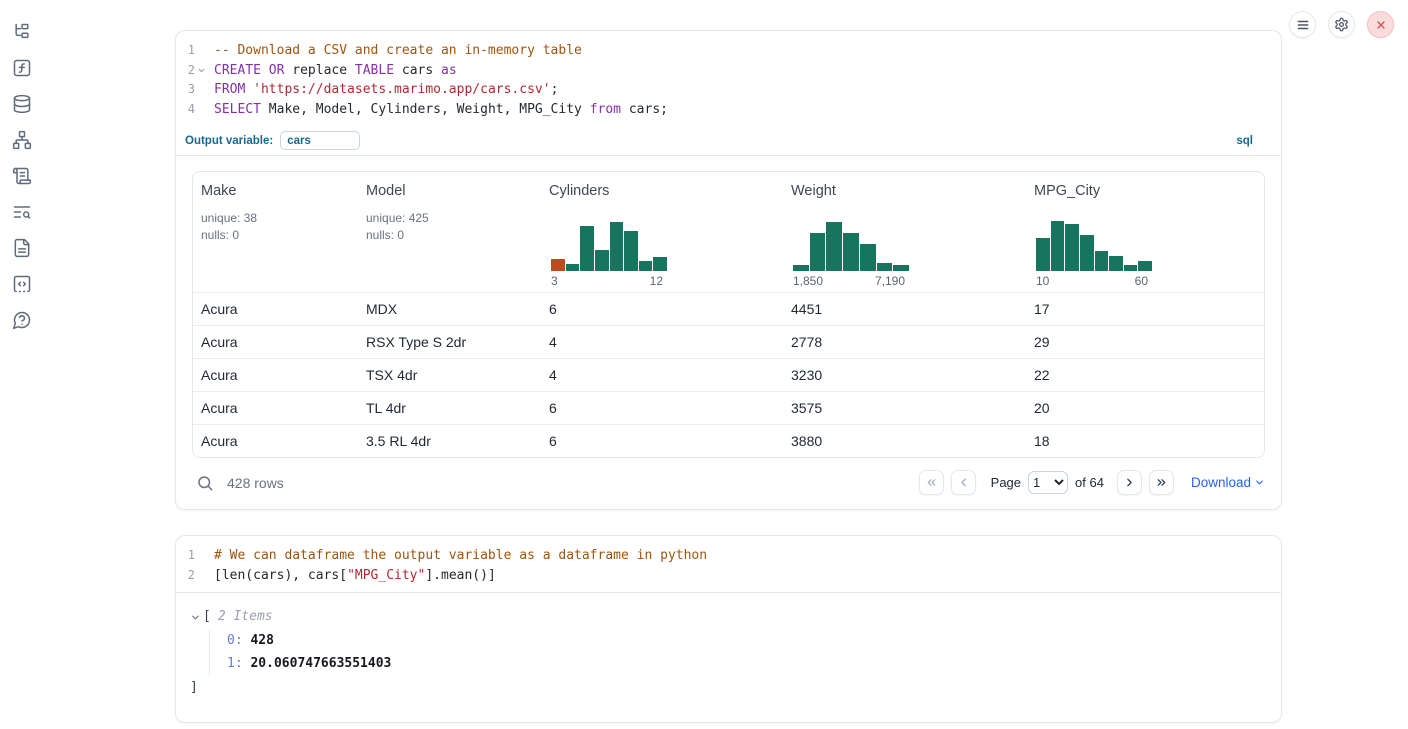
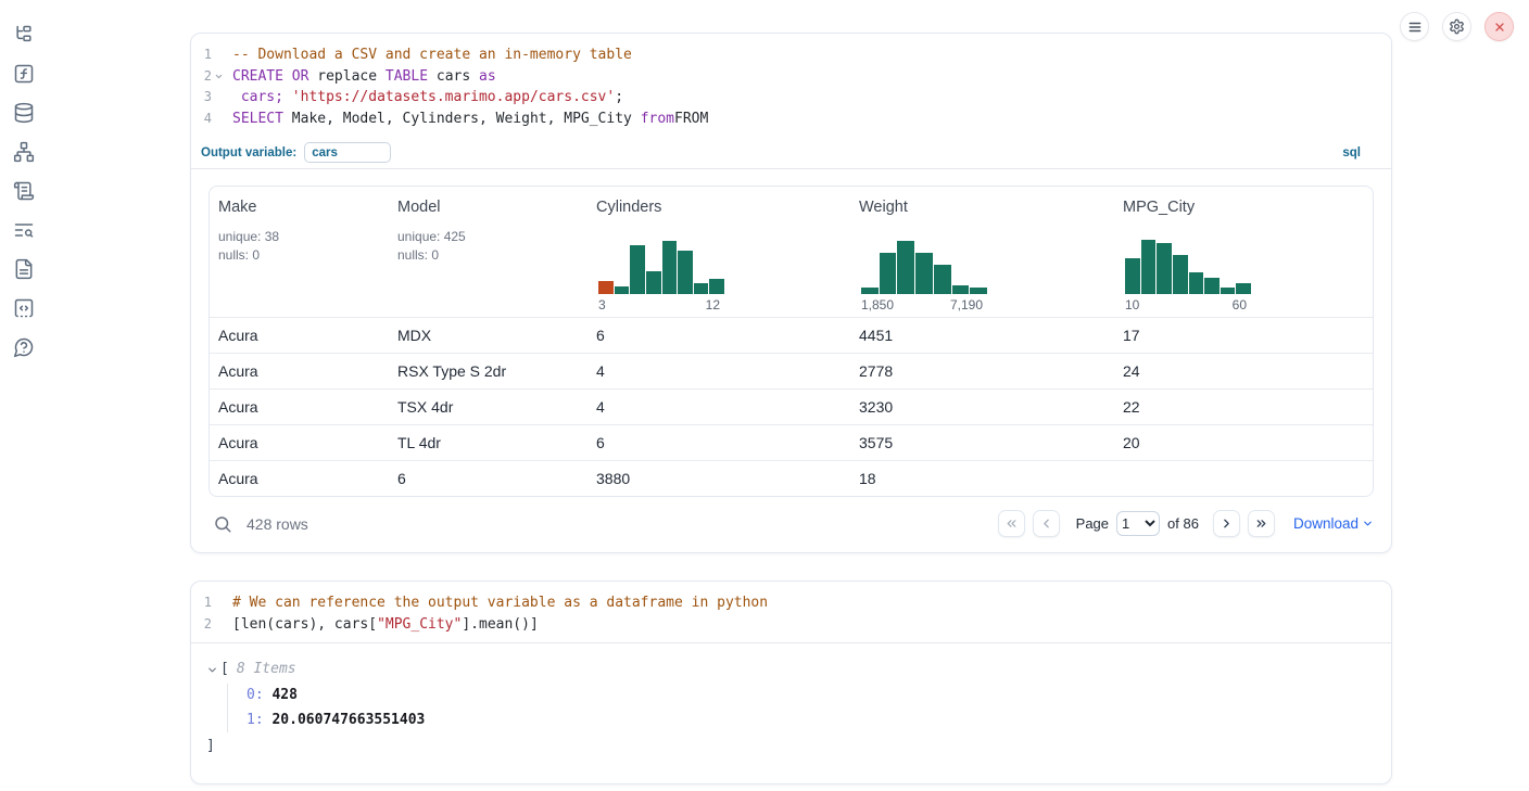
  1
  -- Download a CSV and create an in-memory table
  2
  CREATE OR replace TABLE cars as
  3
- FROM 'https://datasets.marimo.app/cars.csv';
+ cars; 'https://datasets.marimo.app/cars.csv';
  4
- SELECT Make, Model, Cylinders, Weight, MPG_City from cars;
+ SELECT Make, Model, Cylinders, Weight, MPG_City fromFROM
  Output variable:
  cars
  sql
  Make
  unique: 38
  nulls: 0
  Model
  unique: 425
  nulls: 0
  Cylinders
  3
  12
  Weight
  1,850
  7,190
  MPG_City
  10
  60
  Acura
  MDX
  6
  4451
  17
  Acura
  RSX Type S 2dr
  4
  2778
- 29
+ 24
  Acura
  TSX 4dr
  4
  3230
  22
  Acura
  TL 4dr
  6
  3575
  20
  Acura
- 3.5 RL 4dr
  6
  3880
  18
  428 rows
  Page
  1
- of 64
+ of 86
  Download
  1
- # We can dataframe the output variable as a dataframe in python
+ # We can reference the output variable as a dataframe in python
  2
  [len(cars), cars["MPG_City"].mean()]
  [
- 2 Items
+ 8 Items
  0: 428
  1: 20.060747663551403
  ]
